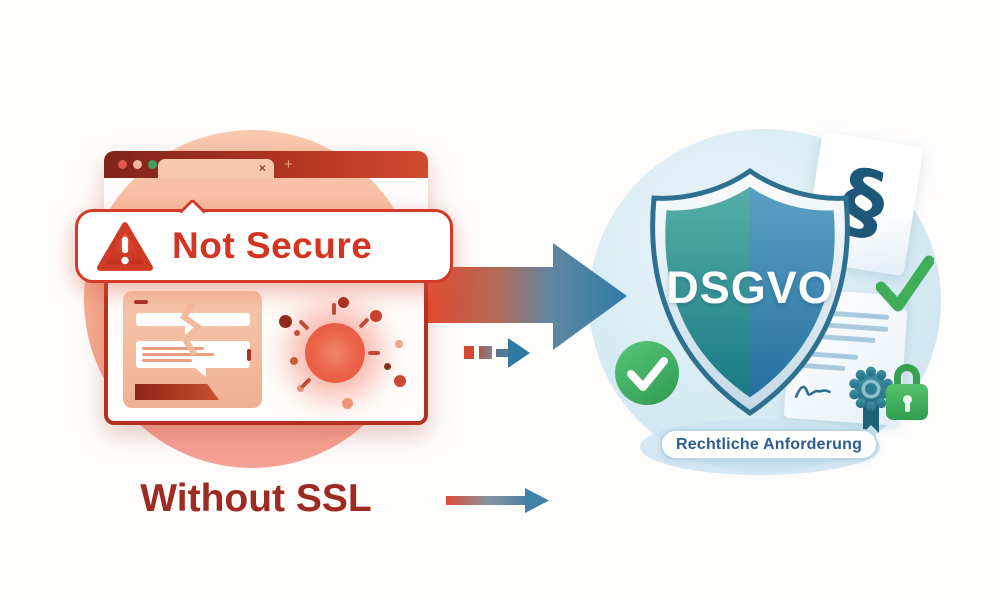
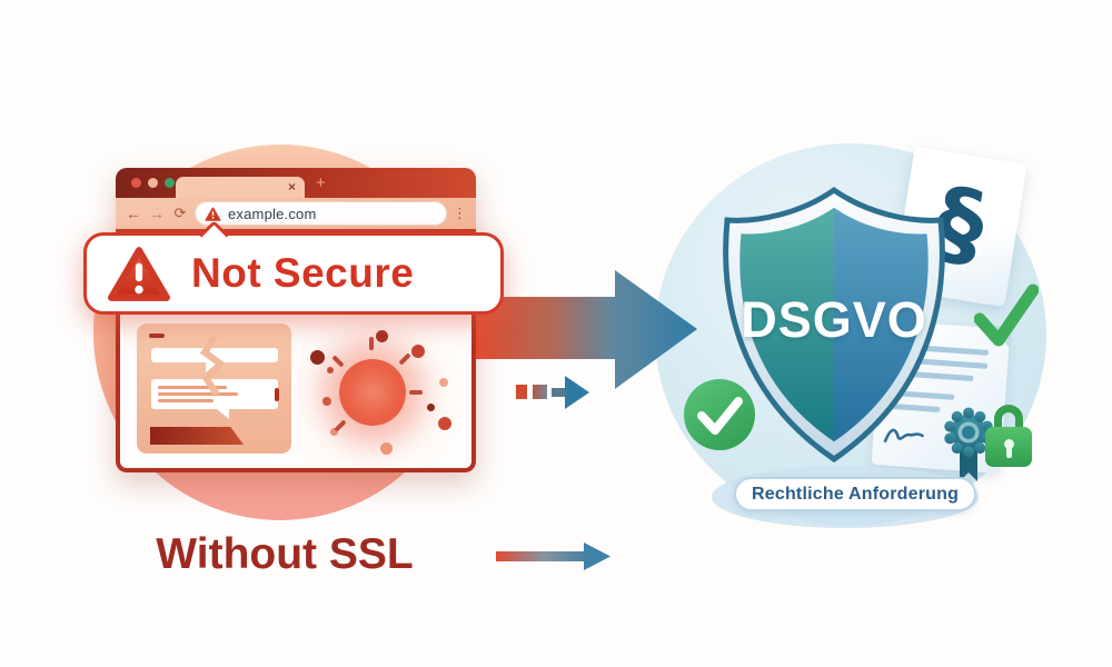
  ×
  +
+ ←
+ →
+ ⟳
+ example.com
+ ⋮
  Not Secure
  DSGVO
  Rechtliche Anforderung
  Without SSL
